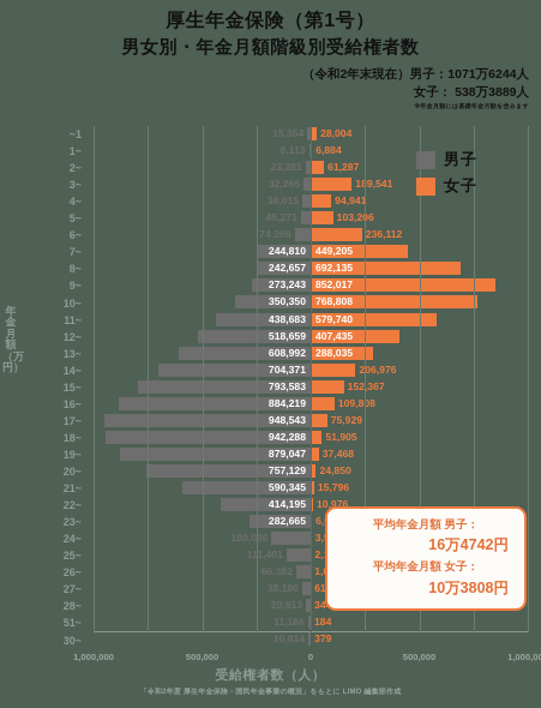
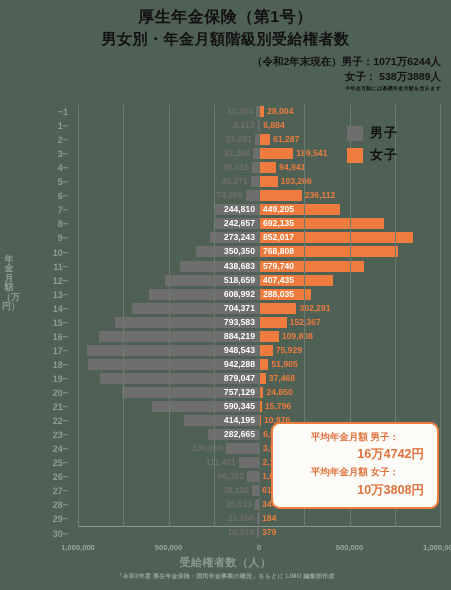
  厚生年金保険（第1号）
  男女別・年金月額階級別受給権者数
  （令和2年末現在）男子：1071万6244人
  女子： 538万3889人
  年金月額（万円）
  ~1
  1~
  2~
  3~
  4~
  5~
  6~
  7~
  8~
  9~
  10~
  11~
  12~
  13~
  14~
  15~
  16~
  17~
  18~
  19~
  20~
  21~
  22~
  23~
  24~
  25~
  26~
  27~
  28~
- 51~
+ 29~
  30~
  15,354
  28,004
  8,113
  6,884
  23,281
  61,287
  32,266
  19,541
  38,015
  94,941
  45,271
  103,26
  74,265
  236,112
  244,810
  449,205
  242,657
  692,135
  273,243
  852,017
  350,350
  768,808
  438,683
  579,740
  518,659
  407,435
  608,992
  288,035
  704,371
- 206,976
+ 302,291
  793,583
  152367
  884,219
  109,808
  948,543
  75,929
  942,288
  51,905
  879,047
  37,468
  757,129
  24,850
  590,345
  15,796
  414,195
  10,976
  282,665
  180,008
  111,401
  66,382
  38,180
  20,913
  11,166
  184
  10,814
  379
  1,000,000
  500,000
  0
  500,000
  1,000,0
  受給権者数（人）
  男子
  女子
  平均年金月額 男子：
  16万4742円
  平均年金月額 女子：
  10万3808円
